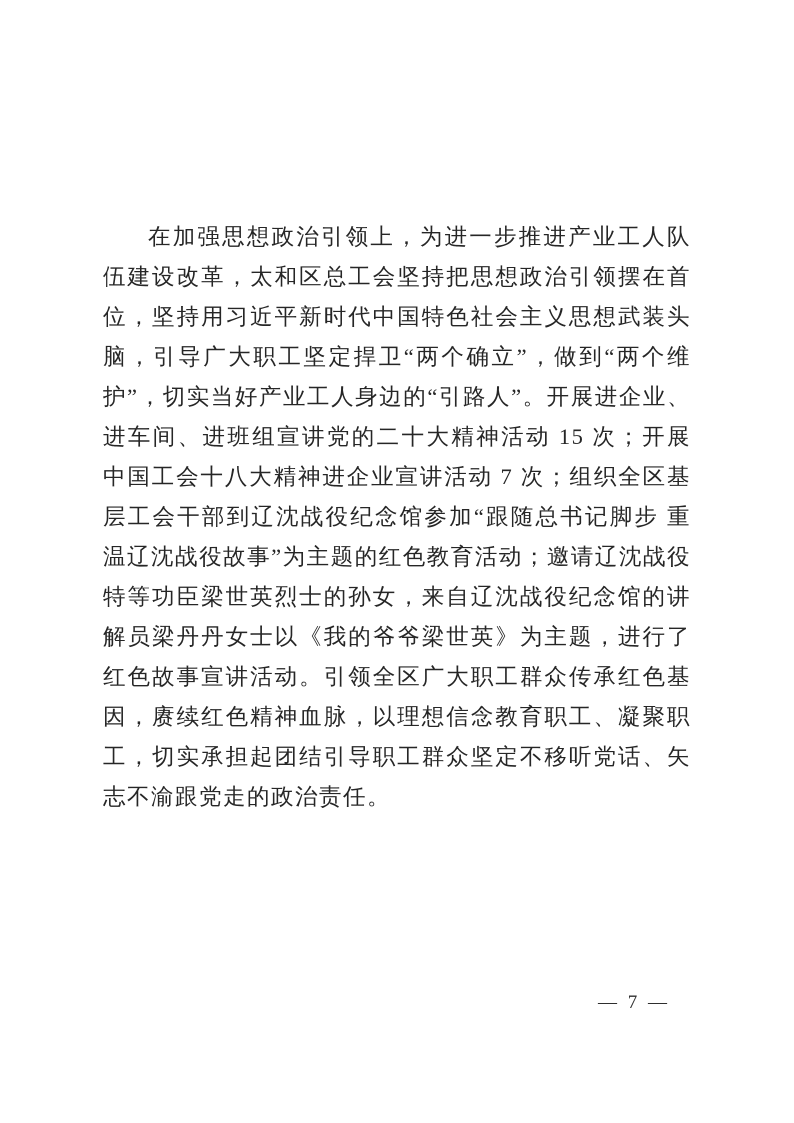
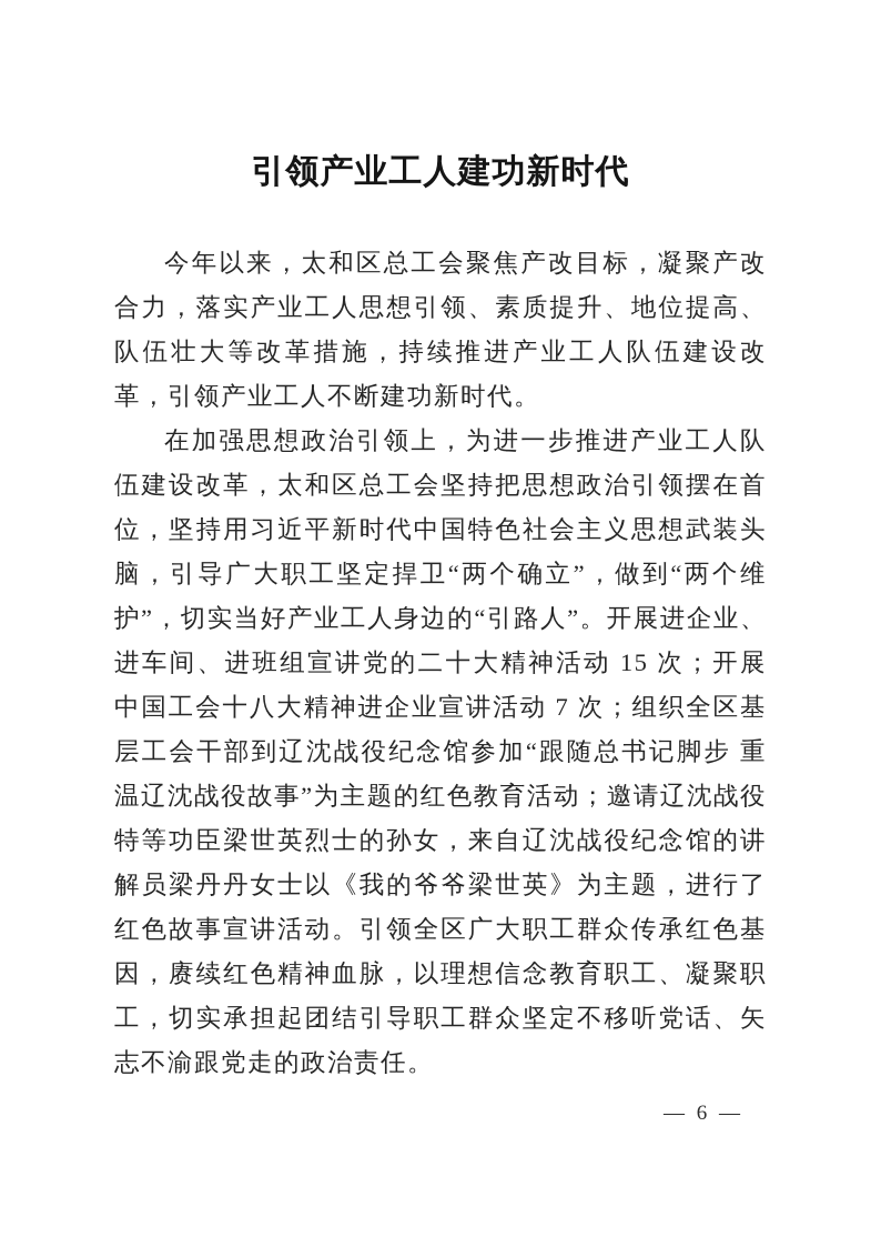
+ 引领产业工人建功新时代
+ 今年以来，太和区总工会聚焦产改目标，凝聚产改合力，落实产业工人思想引领、素质提升、地位提高、队伍壮大等改革措施，持续推进产业工人队伍建设改革，引领产业工人不断建功新时代。
  在加强思想政治引领上，为进一步推进产业工人队伍建设改革，太和区总工会坚持把思想政治引领摆在首位，坚持用习近平新时代中国特色社会主义思想武装头脑，引导广大职工坚定捍卫“两个确立”，做到“两个维护”，切实当好产业工人身边的“引路人”。开展进企业、进车间、进班组宣讲党的二十大精神活动 15 次；开展中国工会十八大精神进企业宣讲活动 7 次；组织全区基层工会干部到辽沈战役纪念馆参加“跟随总书记脚步 重温辽沈战役故事”为主题的红色教育活动；邀请辽沈战役特等功臣梁世英烈士的孙女，来自辽沈战役纪念馆的讲解员梁丹丹女士以《我的爷爷梁世英》为主题，进行了红色故事宣讲活动。引领全区广大职工群众传承红色基因，赓续红色精神血脉，以理想信念教育职工、凝聚职工，切实承担起团结引导职工群众坚定不移听党话、矢志不渝跟党走的政治责任。
- — 7 —
+ — 6 —
